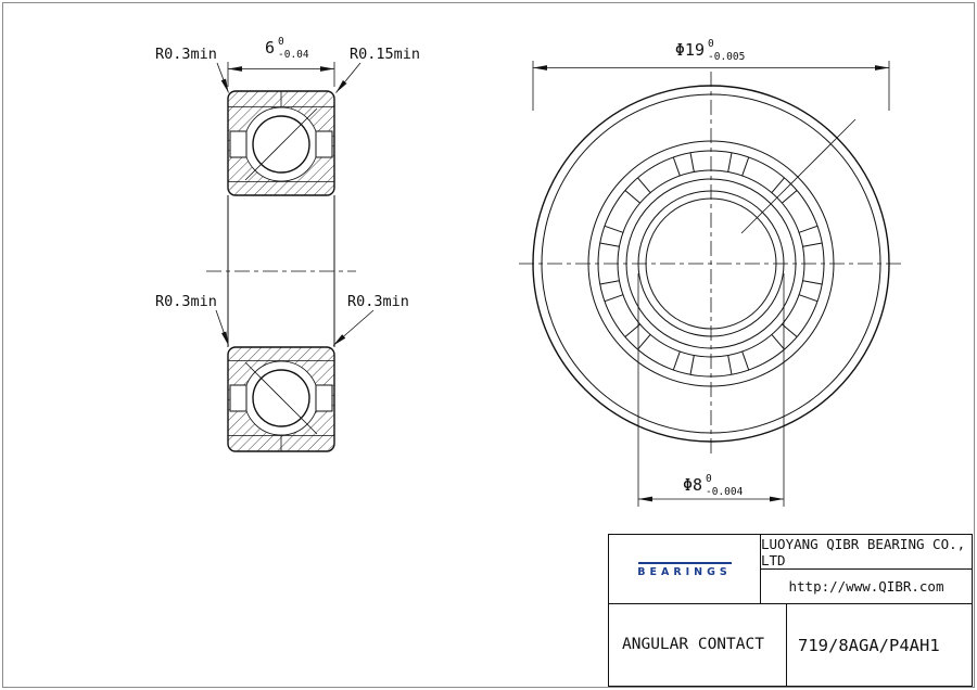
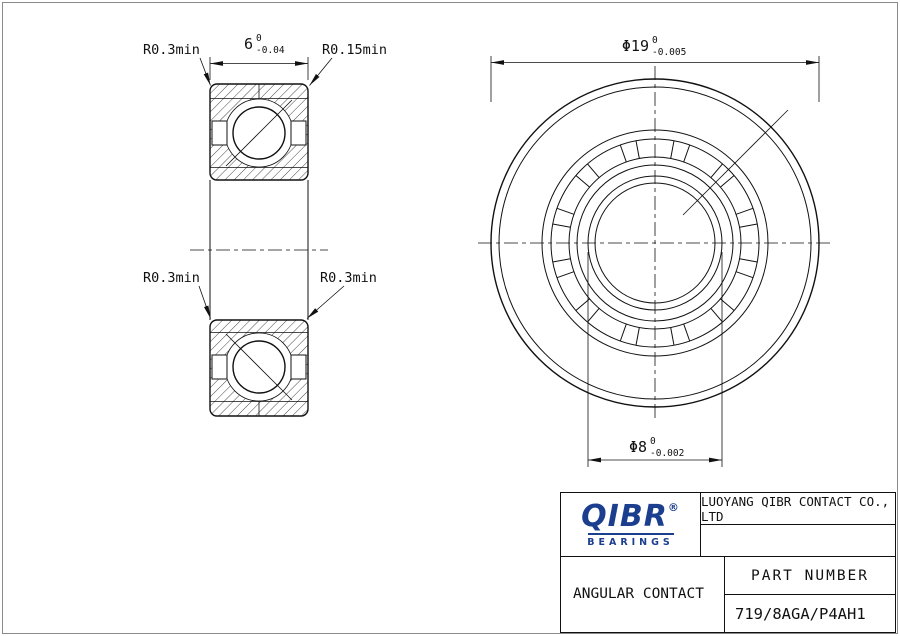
  6
  0
  -0.04
  R0.3min
  R0.15min
  R0.3min
  R0.3min
  Φ19
  0
  -0.005
  Φ8
  0
- -0.004
+ -0.002
+ QIBR®
  BEARINGS
- LUOYANG QIBR BEARING CO., LTD
+ LUOYANG QIBR CONTACT CO., LTD
- http://www.QIBR.com
  ANGULAR CONTACT
+ PART NUMBER
  719/8AGA/P4AH1
